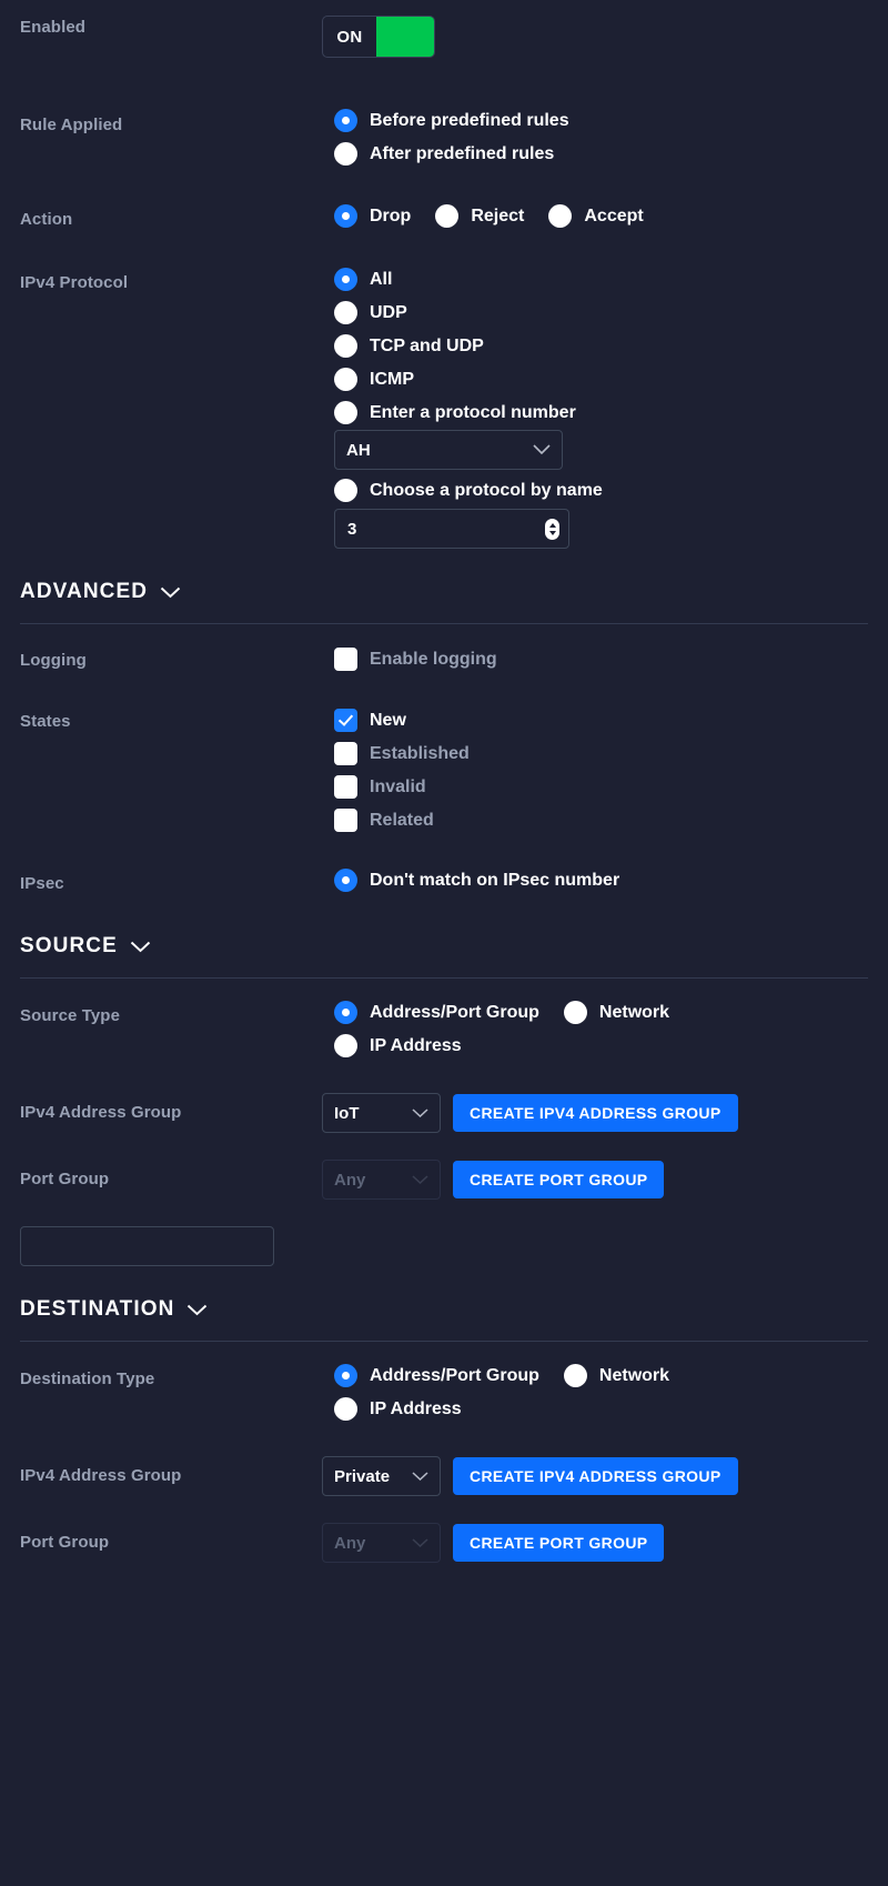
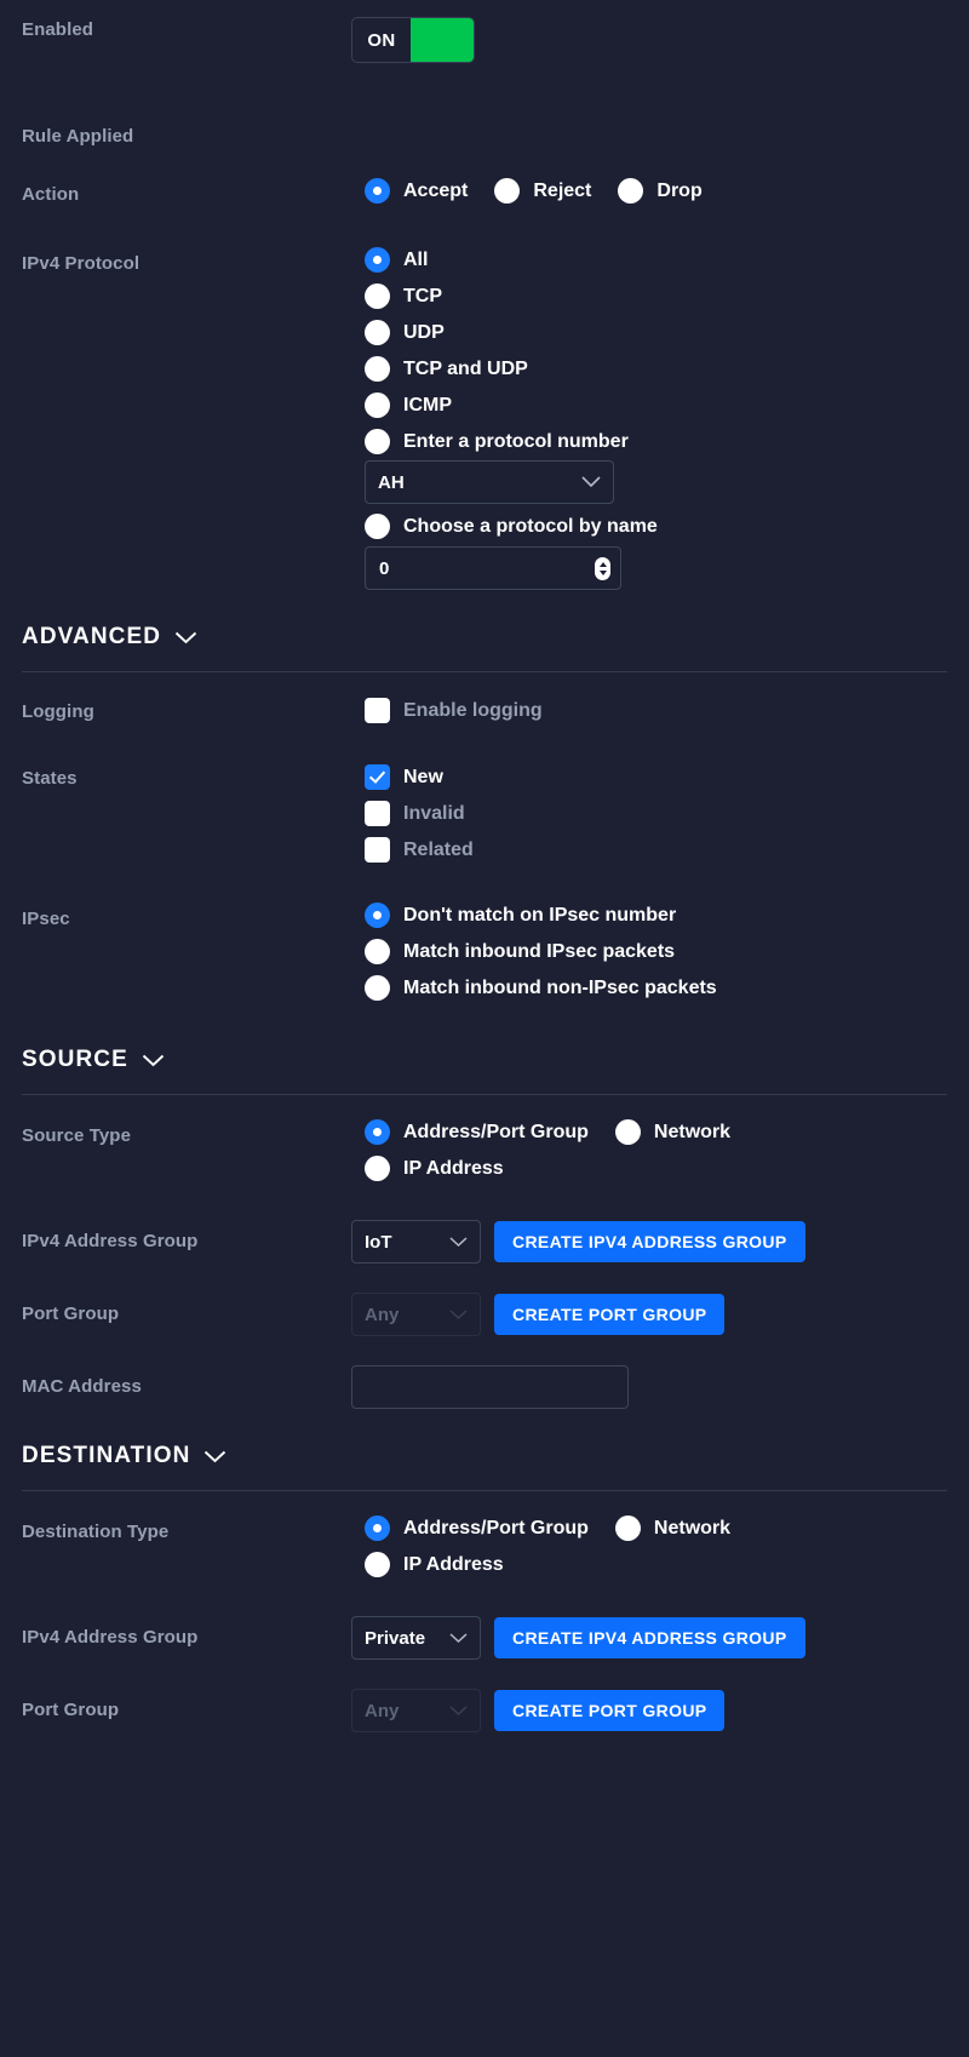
  Enabled
  ON
  Rule Applied
- Before predefined rules
- After predefined rules
  Action
- Drop
+ Accept
  Reject
- Accept
+ Drop
  IPv4 Protocol
  All
+ TCP
  UDP
  TCP and UDP
  ICMP
  Enter a protocol number
  AH
  Choose a protocol by name
- 3
+ 0
  ADVANCED
  Logging
  Enable logging
  States
  New
- Established
  Invalid
  Related
  IPsec
  Don't match on IPsec number
+ Match inbound IPsec packets
+ Match inbound non-IPsec packets
  SOURCE
  Source Type
  Address/Port Group
  Network
  IP Address
  IPv4 Address Group
  IoT
  CREATE IPV4 ADDRESS GROUP
  Port Group
  Any
  CREATE PORT GROUP
+ MAC Address
  DESTINATION
  Destination Type
  Address/Port Group
  Network
  IP Address
  IPv4 Address Group
  Private
  CREATE IPV4 ADDRESS GROUP
  Port Group
  Any
  CREATE PORT GROUP
